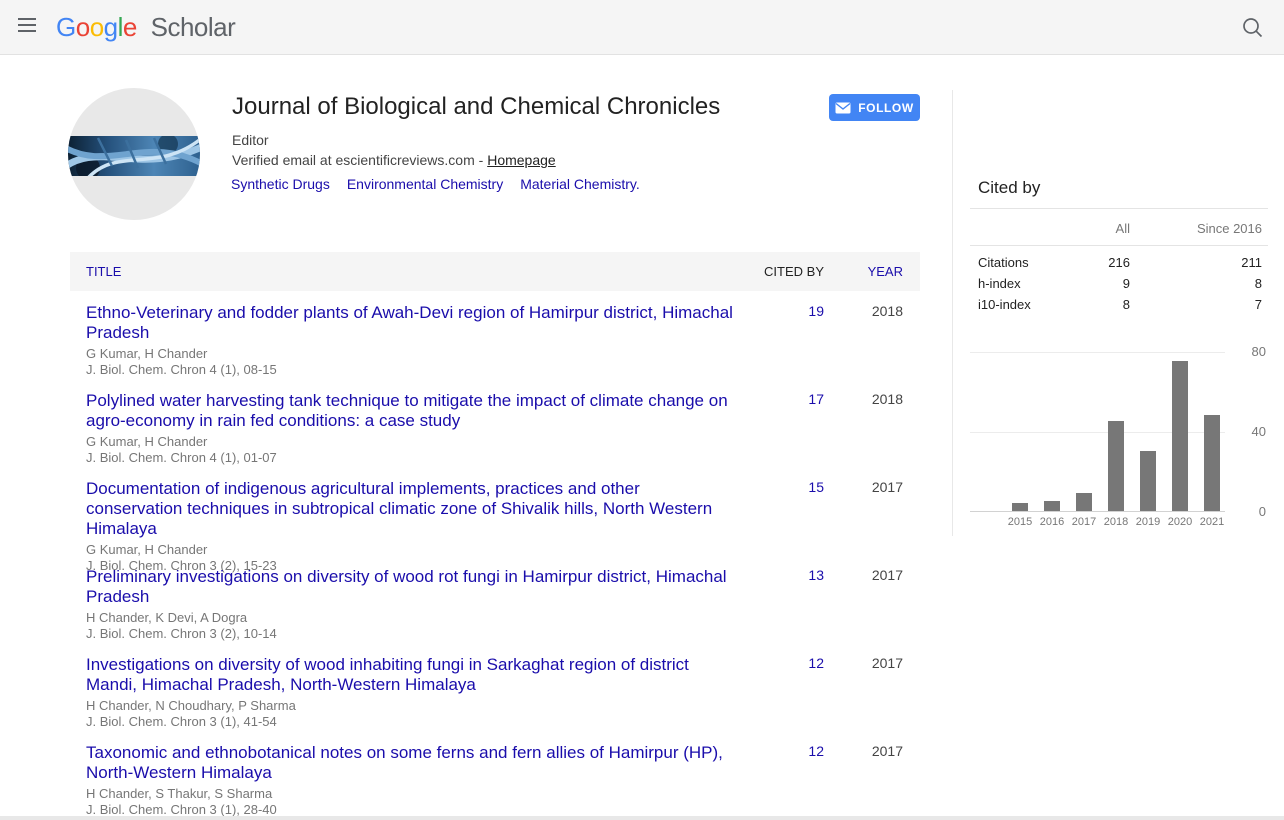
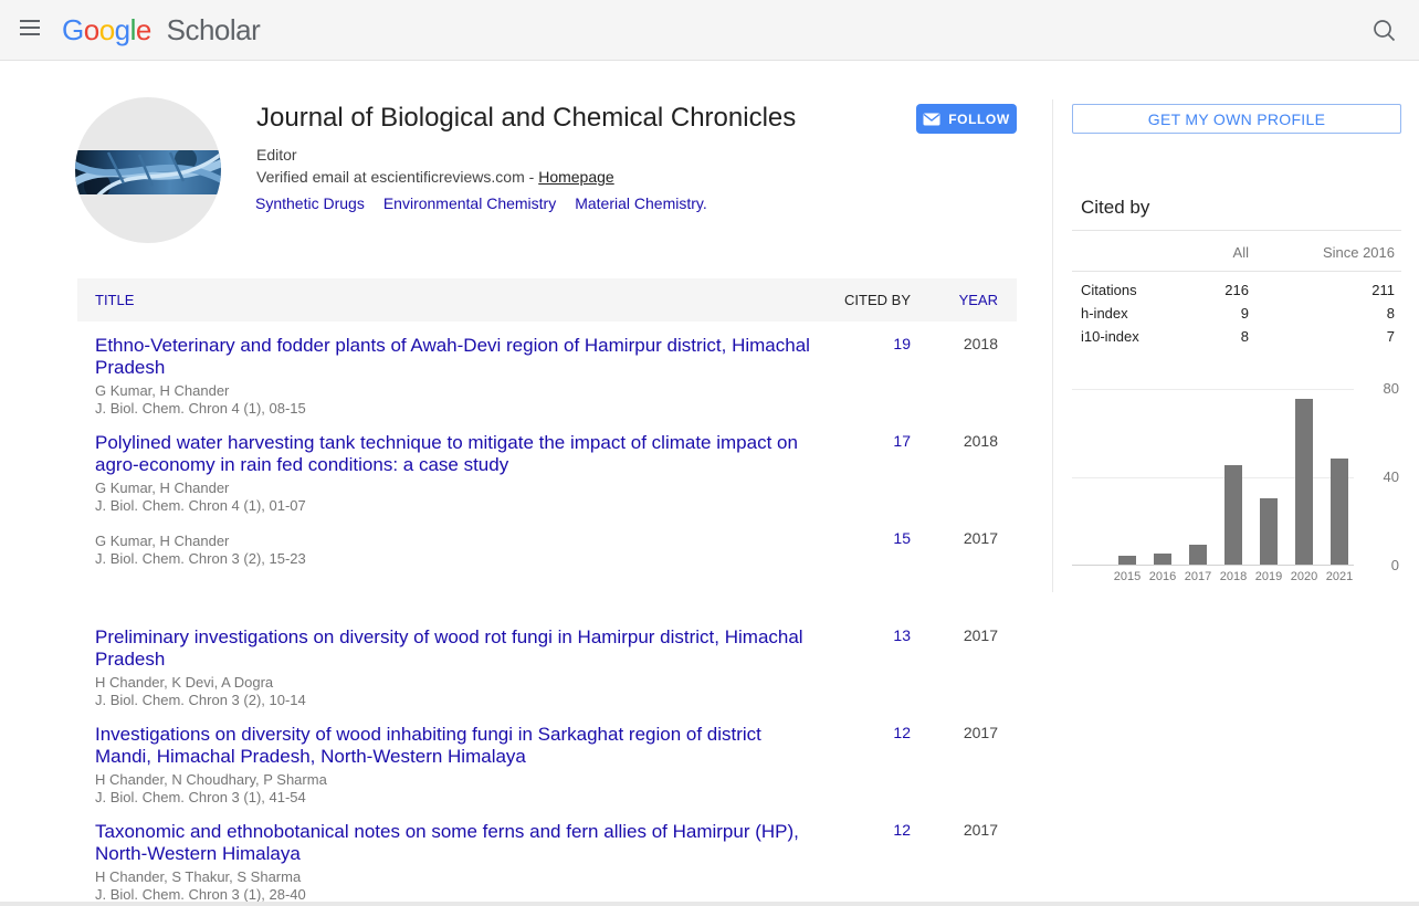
  Google Scholar
  Journal of Biological and Chemical Chronicles
  Editor
  Verified email at escientificreviews.com - Homepage
  Synthetic Drugs Environmental Chemistry Material Chemistry.
  FOLLOW
  TITLE
  CITED BY
  YEAR
  Ethno-Veterinary and fodder plants of Awah-Devi region of Hamirpur district, Himachal Pradesh
  G Kumar, H Chander
  J. Biol. Chem. Chron 4 (1), 08-15
  19
  2018
- Polylined water harvesting tank technique to mitigate the impact of climate change on agro-economy in rain fed conditions: a case study
+ Polylined water harvesting tank technique to mitigate the impact of climate impact on agro-economy in rain fed conditions: a case study
  G Kumar, H Chander
  J. Biol. Chem. Chron 4 (1), 01-07
  17
  2018
- Documentation of indigenous agricultural implements, practices and other conservation techniques in subtropical climatic zone of Shivalik hills, North Western Himalaya
  G Kumar, H Chander
  J. Biol. Chem. Chron 3 (2), 15-23
  15
  2017
  Preliminary investigations on diversity of wood rot fungi in Hamirpur district, Himachal Pradesh
  H Chander, K Devi, A Dogra
  J. Biol. Chem. Chron 3 (2), 10-14
  13
  2017
  Investigations on diversity of wood inhabiting fungi in Sarkaghat region of district Mandi, Himachal Pradesh, North-Western Himalaya
  H Chander, N Choudhary, P Sharma
  J. Biol. Chem. Chron 3 (1), 41-54
  12
  2017
  Taxonomic and ethnobotanical notes on some ferns and fern allies of Hamirpur (HP), North-Western Himalaya
  H Chander, S Thakur, S Sharma
  J. Biol. Chem. Chron 3 (1), 28-40
  12
  2017
+ GET MY OWN PROFILE
  Cited by
  All
  Since 2016
  Citations
  216
  211
  h-index
  9
  8
  i10-index
  8
  7
  80
  40
  0
  2015
  2016
  2017
  2018
  2019
  2020
  2021
